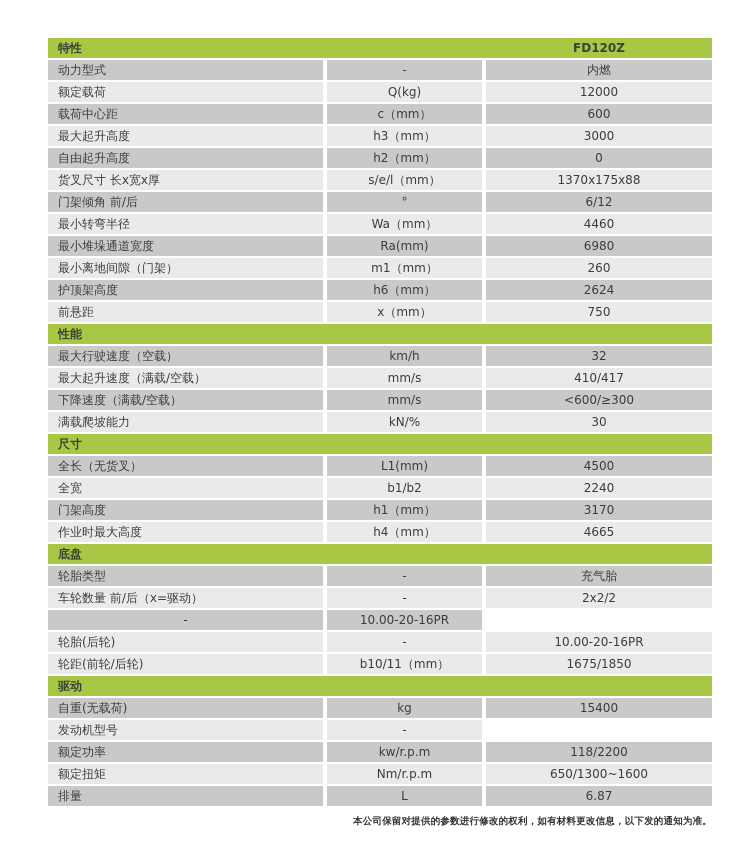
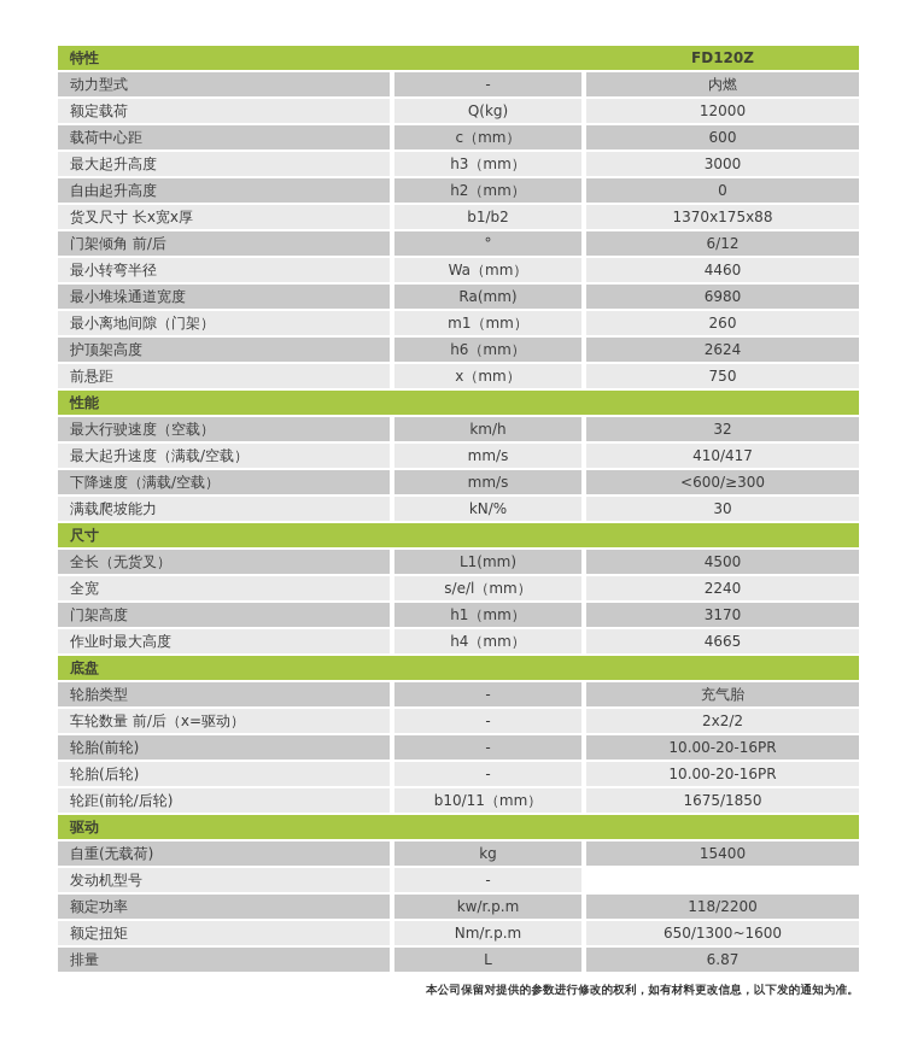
  特性
  FD120Z
  动力型式
  -
  内燃
  额定载荷
  Q(kg)
  12000
  载荷中心距
  c（mm）
  600
  最大起升高度
  h3（mm）
  3000
  自由起升高度
  h2（mm）
  0
  货叉尺寸 长x宽x厚
- s/e/l（mm）
+ b1/b2
  1370x175x88
  门架倾角 前/后
  °
  6/12
  最小转弯半径
  Wa（mm）
  4460
  最小堆垛通道宽度
  Ra(mm)
  6980
  最小离地间隙（门架）
  m1（mm）
  260
  护顶架高度
  h6（mm）
  2624
  前悬距
  x（mm）
  750
  性能
  最大行驶速度（空载）
  km/h
  32
  最大起升速度（满载/空载）
  mm/s
  410/417
  下降速度（满载/空载）
  mm/s
  <600/≥300
  满载爬坡能力
  kN/%
  30
  尺寸
  全长（无货叉）
  L1(mm)
  4500
  全宽
- b1/b2
+ s/e/l（mm）
  2240
  门架高度
  h1（mm）
  3170
  作业时最大高度
  h4（mm）
  4665
  底盘
  轮胎类型
  -
  充气胎
  车轮数量 前/后（x=驱动）
  -
  2x2/2
+ 轮胎(前轮)
  -
  10.00-20-16PR
  轮胎(后轮)
  -
  10.00-20-16PR
  轮距(前轮/后轮)
  b10/11（mm）
  1675/1850
  驱动
  自重(无载荷)
  kg
  15400
  发动机型号
  -
  额定功率
  kw/r.p.m
  118/2200
  额定扭矩
  Nm/r.p.m
  650/1300~1600
  排量
  L
  6.87
  本公司保留对提供的参数进行修改的权利，如有材料更改信息，以下发的通知为准。
